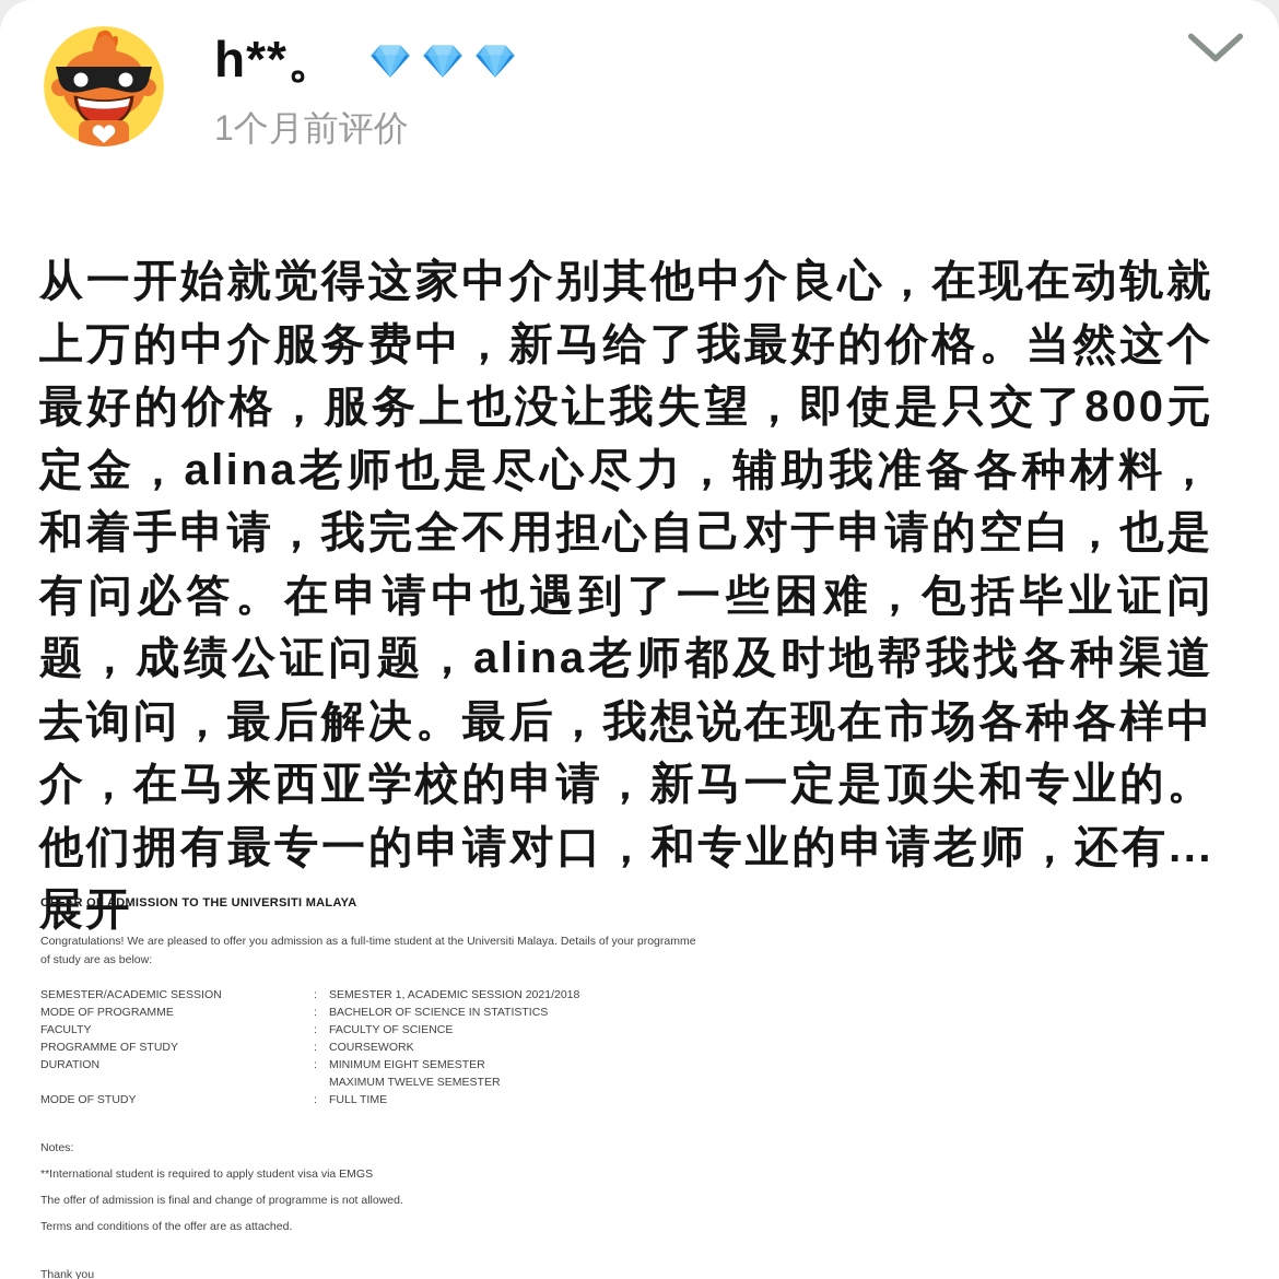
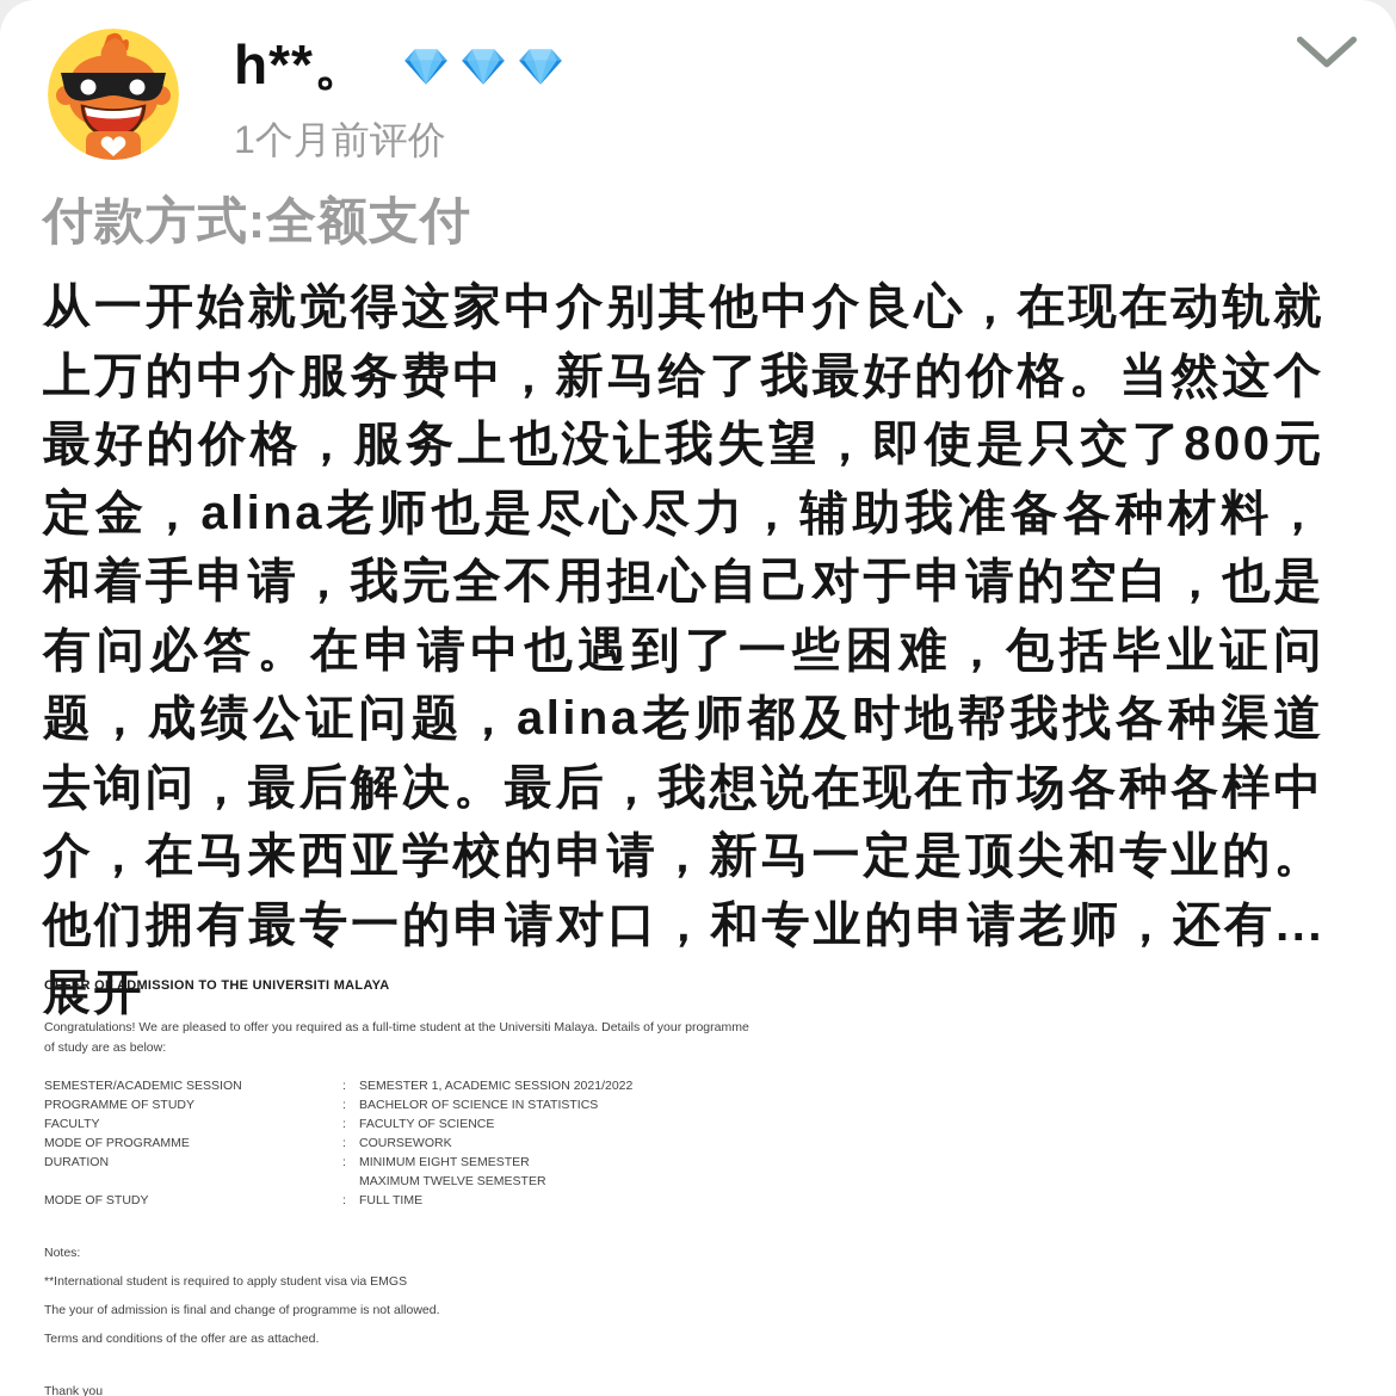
  h**。
  1个月前评价
+ 付款方式:全额支付
  从一开始就觉得这家中介别其他中介良心，在现在动轨就上万的中介服务费中，新马给了我最好的价格。当然这个最好的价格，服务上也没让我失望，即使是只交了800元定金，alina老师也是尽心尽力，辅助我准备各种材料，和着手申请，我完全不用担心自己对于申请的空白，也是有问必答。在申请中也遇到了一些困难，包括毕业证问题，成绩公证问题，alina老师都及时地帮我找各种渠道去询问，最后解决。最后，我想说在现在市场各种各样中介，在马来西亚学校的申请，新马一定是顶尖和专业的。他们拥有最专一的申请对口，和专业的申请老师，还有...展开
  OFFER OF ADMISSION TO THE UNIVERSITI MALAYA
- Congratulations! We are pleased to offer you admission as a full-time student at the Universiti Malaya. Details of your programme of study are as below:
+ Congratulations! We are pleased to offer you required as a full-time student at the Universiti Malaya. Details of your programme of study are as below:
  SEMESTER/ACADEMIC SESSION
  :
- SEMESTER 1, ACADEMIC SESSION 2021/2018
+ SEMESTER 1, ACADEMIC SESSION 2021/2022
- MODE OF PROGRAMME
+ PROGRAMME OF STUDY
  :
  BACHELOR OF SCIENCE IN STATISTICS
  FACULTY
  :
  FACULTY OF SCIENCE
- PROGRAMME OF STUDY
+ MODE OF PROGRAMME
  :
  COURSEWORK
  DURATION
  :
  MINIMUM EIGHT SEMESTER
  MAXIMUM TWELVE SEMESTER
  MODE OF STUDY
  :
  FULL TIME
  Notes:
  **International student is required to apply student visa via EMGS
- The offer of admission is final and change of programme is not allowed.
+ The your of admission is final and change of programme is not allowed.
  Terms and conditions of the offer are as attached.
  Thank you
